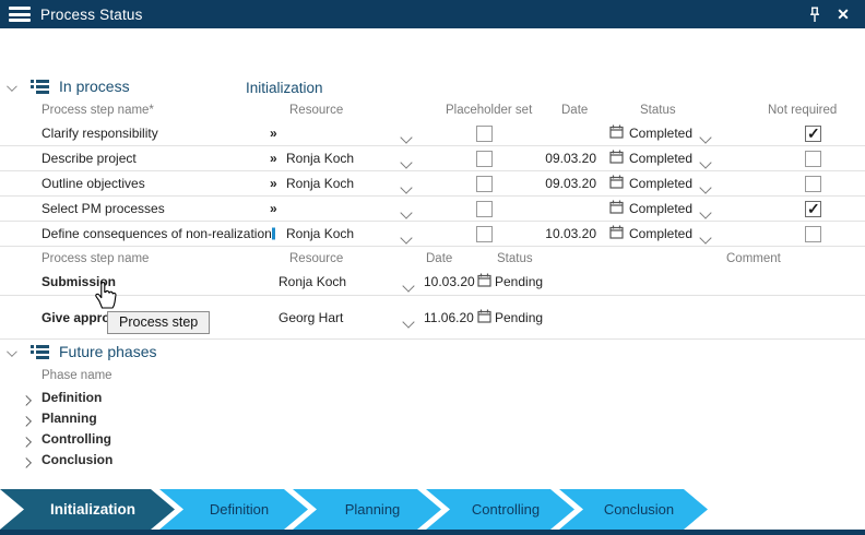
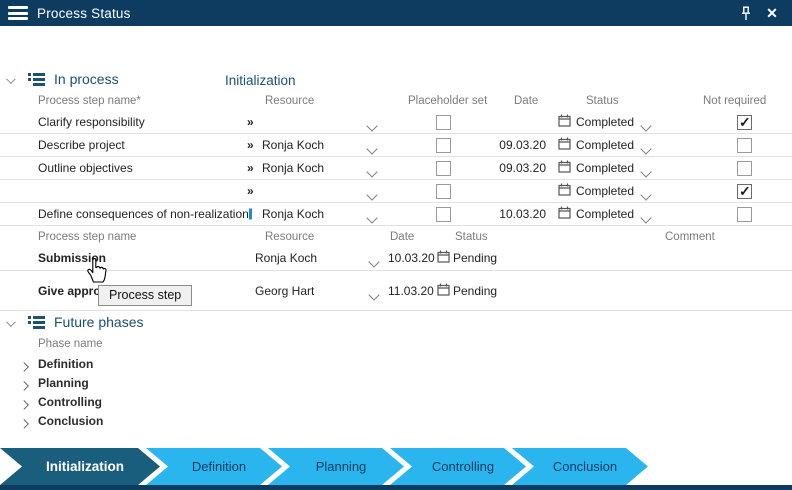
  Process Status
  ✕
  In process
  Initialization
  Process step name*
  Resource
  Placeholder set
  Date
  Status
  Not required
  Clarify responsibility
  »
  Completed
  Describe project
  »
  Ronja Koch
  09.03.20
  Completed
  Outline objectives
  »
  Ronja Koch
  09.03.20
  Completed
- Select PM processes
  »
  Completed
  Define consequences of non-realization
  Ronja Koch
  10.03.20
  Completed
  Process step name
  Resource
  Date
  Status
  Comment
  Submission
  Ronja Koch
  10.03.20
  Pending
  Georg Hart
- 11.06.20
+ 11.03.20
  Pending
  Process step
  Future phases
  Phase name
  Definition
  Planning
  Controlling
  Conclusion
  Initialization
  Definition
  Planning
  Controlling
  Conclusion
